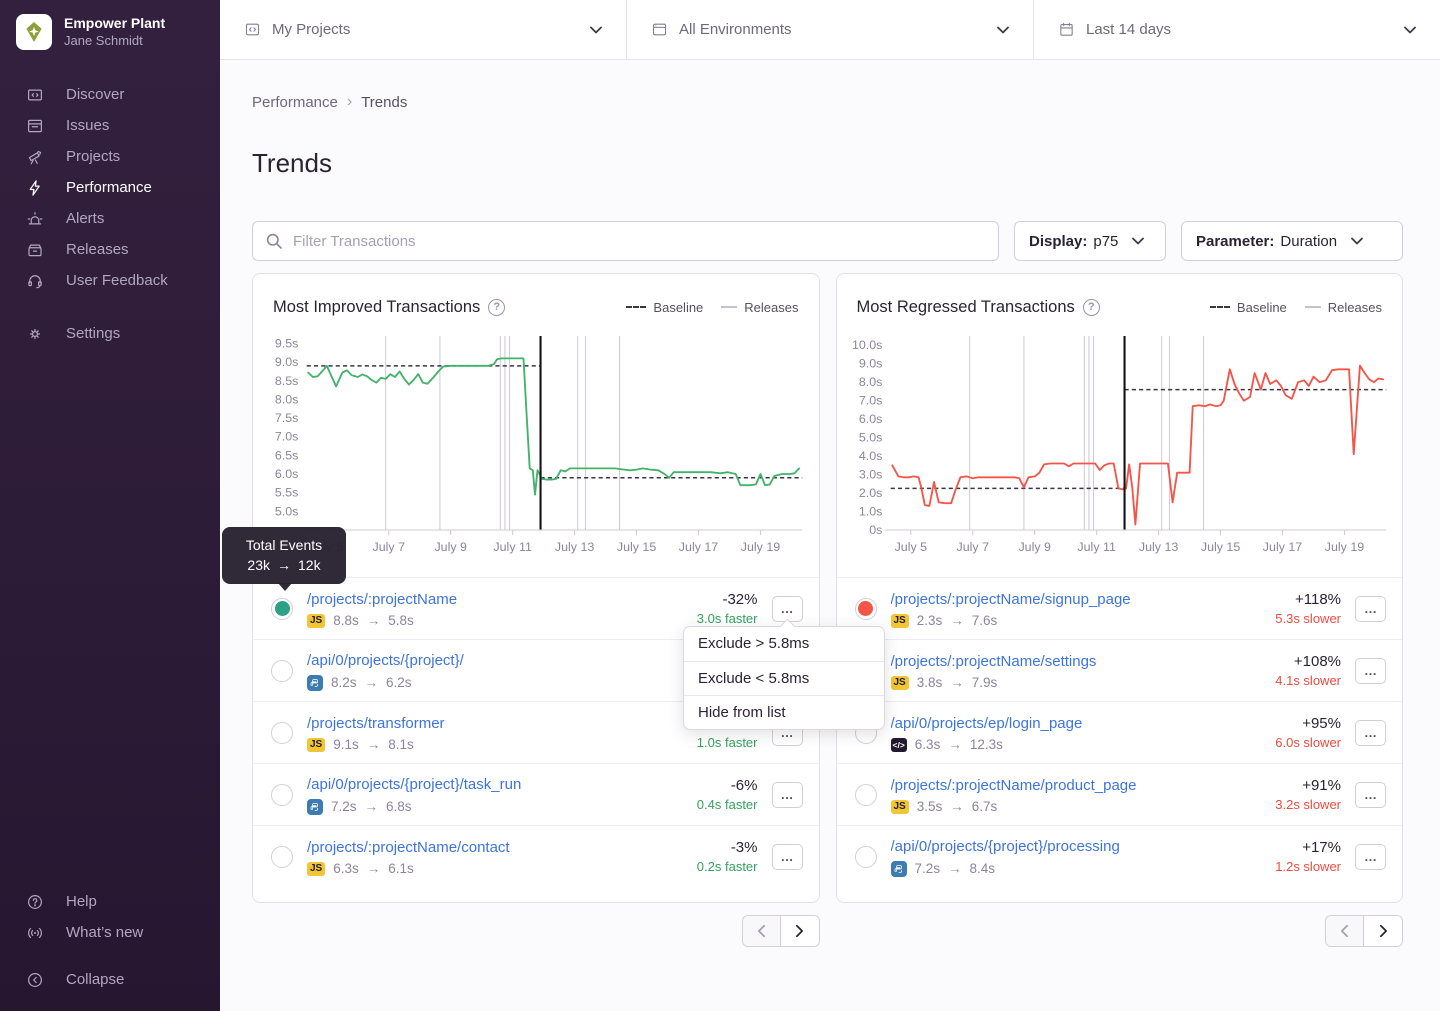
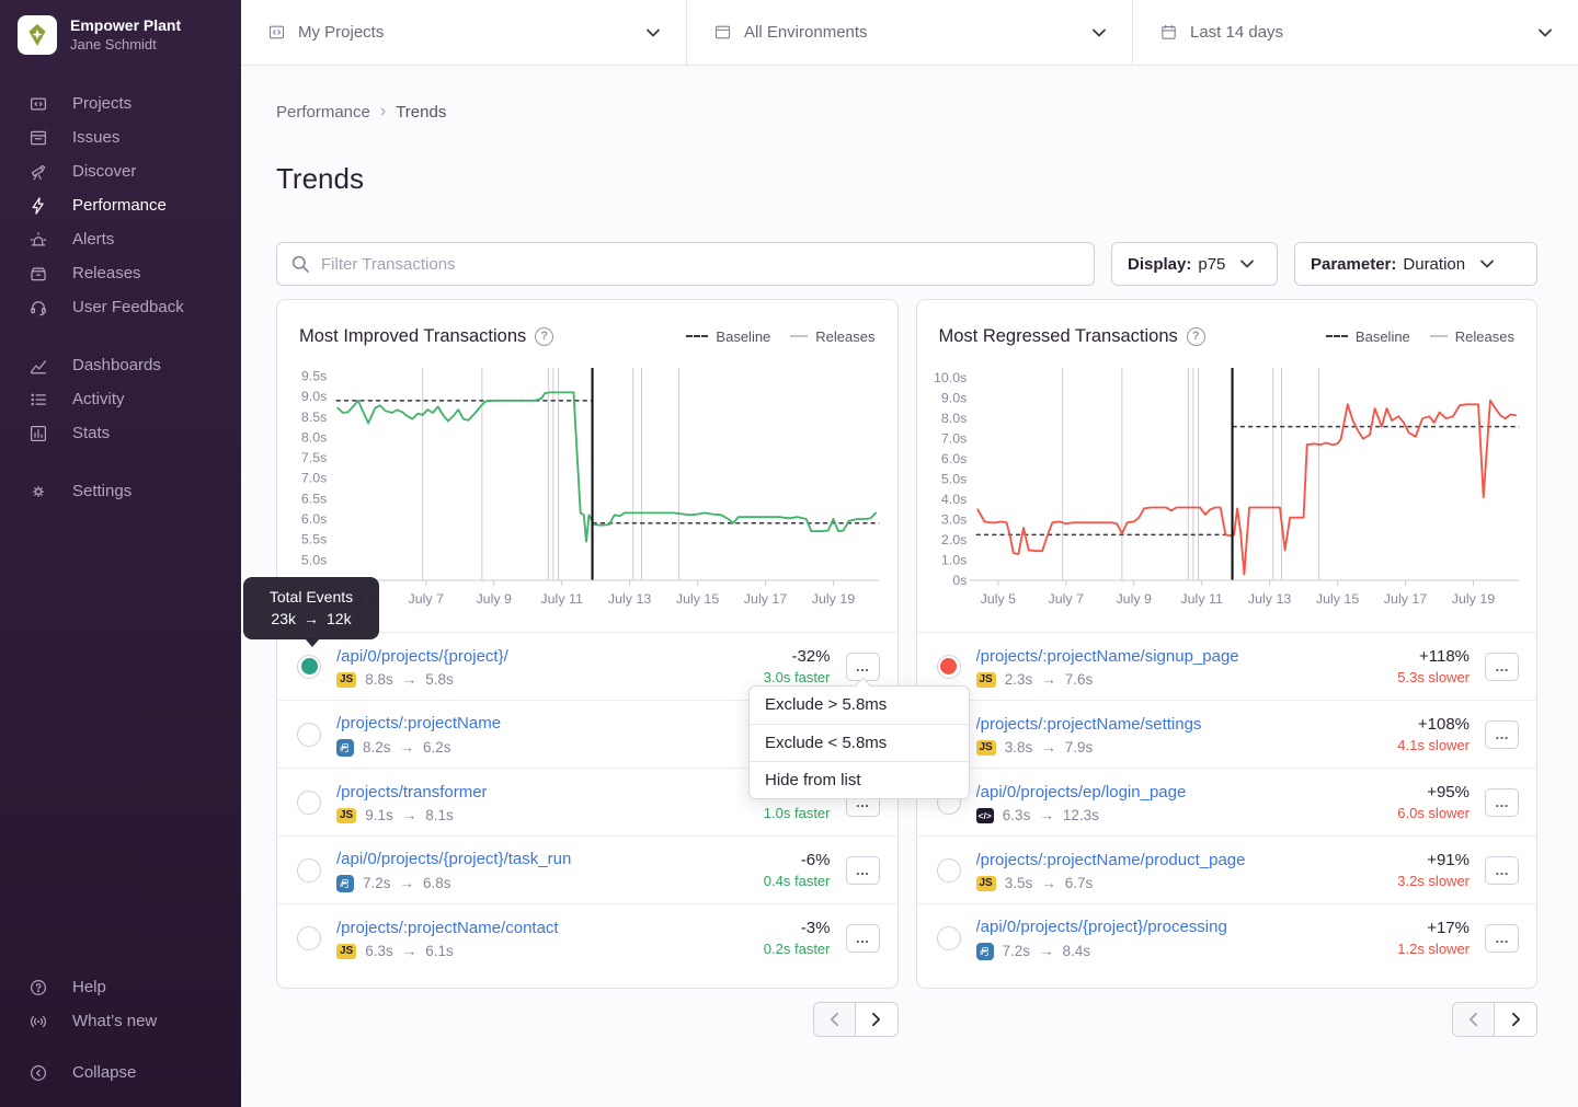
  Empower Plant
  Jane Schmidt
- Discover
+ Projects
  Issues
- Projects
+ Discover
  Performance
  Alerts
  Releases
  User Feedback
+ Dashboards
+ Activity
+ Stats
  Settings
  Help
  What’s new
  Collapse
  My Projects
  All Environments
  Last 14 days
  Performance
  ›
  Trends
  Trends
  Filter Transactions
  Display:
  p75
  Parameter:
  Duration
  Most Improved Transactions
  ?
  Baseline
  Releases
  July 7
  July 9
  July 11
  July 13
  July 15
  July 17
  July 19
  9.5s
  9.0s
  8.5s
  8.0s
  7.5s
  7.0s
  6.5s
  6.0s
  5.5s
  5.0s
- /projects/:projectName
+ /api/0/projects/{project}/
  JS
  8.8s
  →
  5.8s
  -32%
  3.0s faster
  …
- /api/0/projects/{project}/
+ /projects/:projectName
  8.2s
  →
  6.2s
  /projects/transformer
  JS
  9.1s
  →
  8.1s
  1.0s faster
  …
  /api/0/projects/{project}/task_run
  7.2s
  →
  6.8s
  -6%
  0.4s faster
  …
  /projects/:projectName/contact
  JS
  6.3s
  →
  6.1s
  -3%
  0.2s faster
  …
  Most Regressed Transactions
  ?
  Baseline
  Releases
  July 5
  July 7
  July 9
  July 11
  July 13
  July 15
  July 17
  July 19
  10.0s
  9.0s
  8.0s
  7.0s
  6.0s
  5.0s
  4.0s
  3.0s
  2.0s
  1.0s
  0s
  /projects/:projectName/signup_page
  JS
  2.3s
  →
  7.6s
  +118%
  5.3s slower
  …
  /projects/:projectName/settings
  JS
  3.8s
  →
  7.9s
  +108%
  4.1s slower
  …
  /api/0/projects/ep/login_page
  </>
  6.3s
  →
  12.3s
  +95%
  6.0s slower
  …
  /projects/:projectName/product_page
  JS
  3.5s
  →
  6.7s
  +91%
  3.2s slower
  …
  /api/0/projects/{project}/processing
  7.2s
  →
  8.4s
  +17%
  1.2s slower
  …
  Total Events
  23k
  →
  12k
  Exclude > 5.8ms
  Exclude < 5.8ms
  Hide from list
